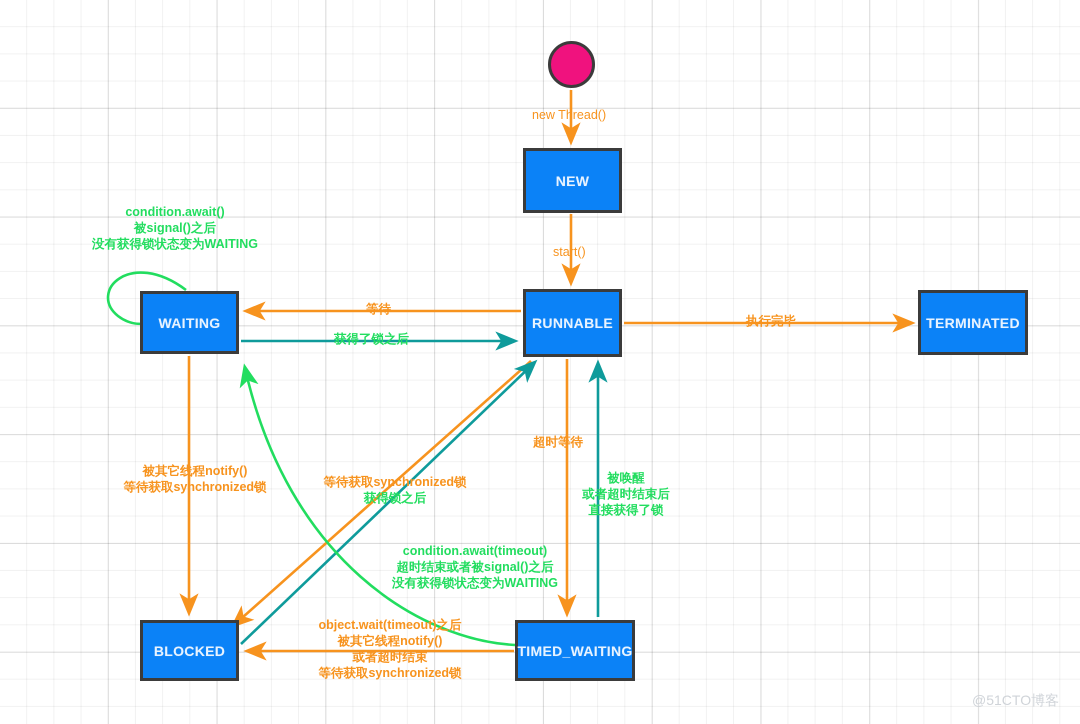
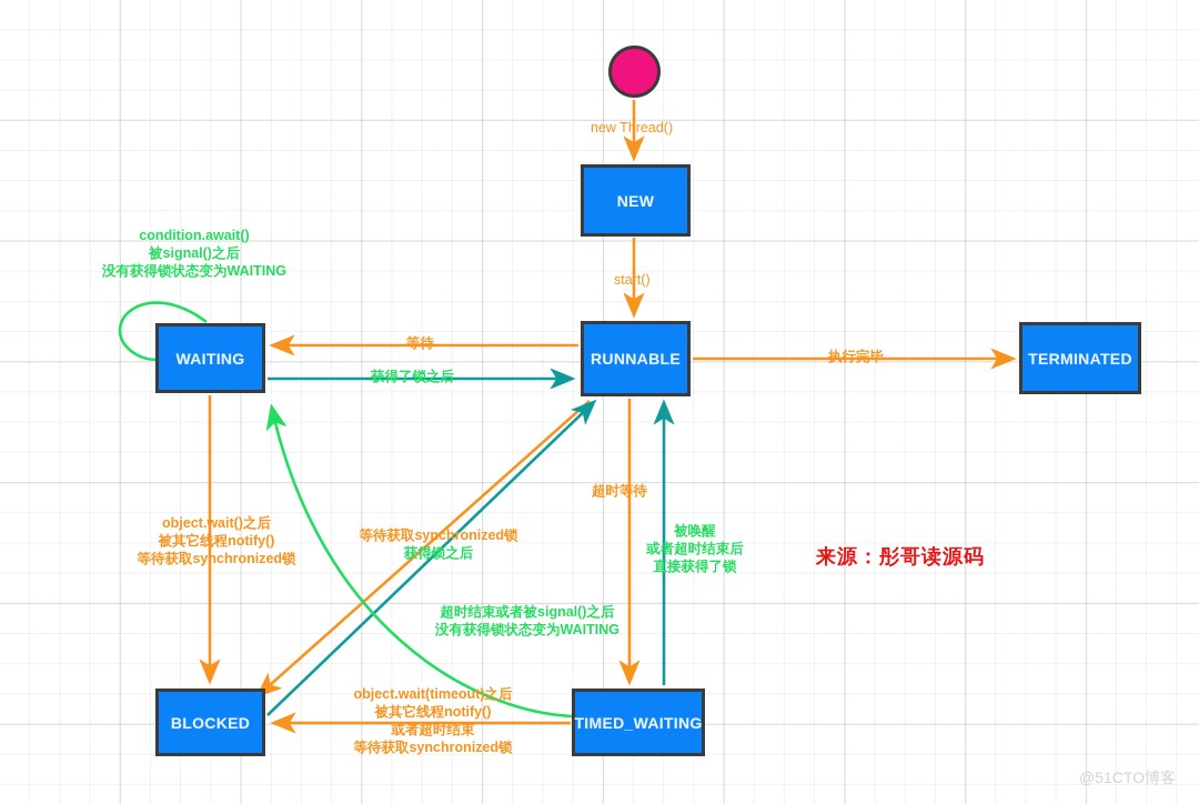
  NEW
  RUNNABLE
  WAITING
  TERMINATED
  BLOCKED
  TIMED_WAITING
  new Thread()
  start()
  等待
  获得了锁之后
  执行完毕
  condition.await()
  被signal()之后
  没有获得锁状态变为WAITING
+ object.wait()之后
  被其它线程notify()
  等待获取synchronized锁
  等待获取synchronized锁
  获得锁之后
  超时等待
  被唤醒
  或者超时结束后
  直接获得了锁
- condition.await(timeout)
  超时结束或者被signal()之后
  没有获得锁状态变为WAITING
  object.wait(timeout)之后
  被其它线程notify()
  或者超时结束
  等待获取synchronized锁
+ 来源：彤哥读源码
  @51CTO博客
